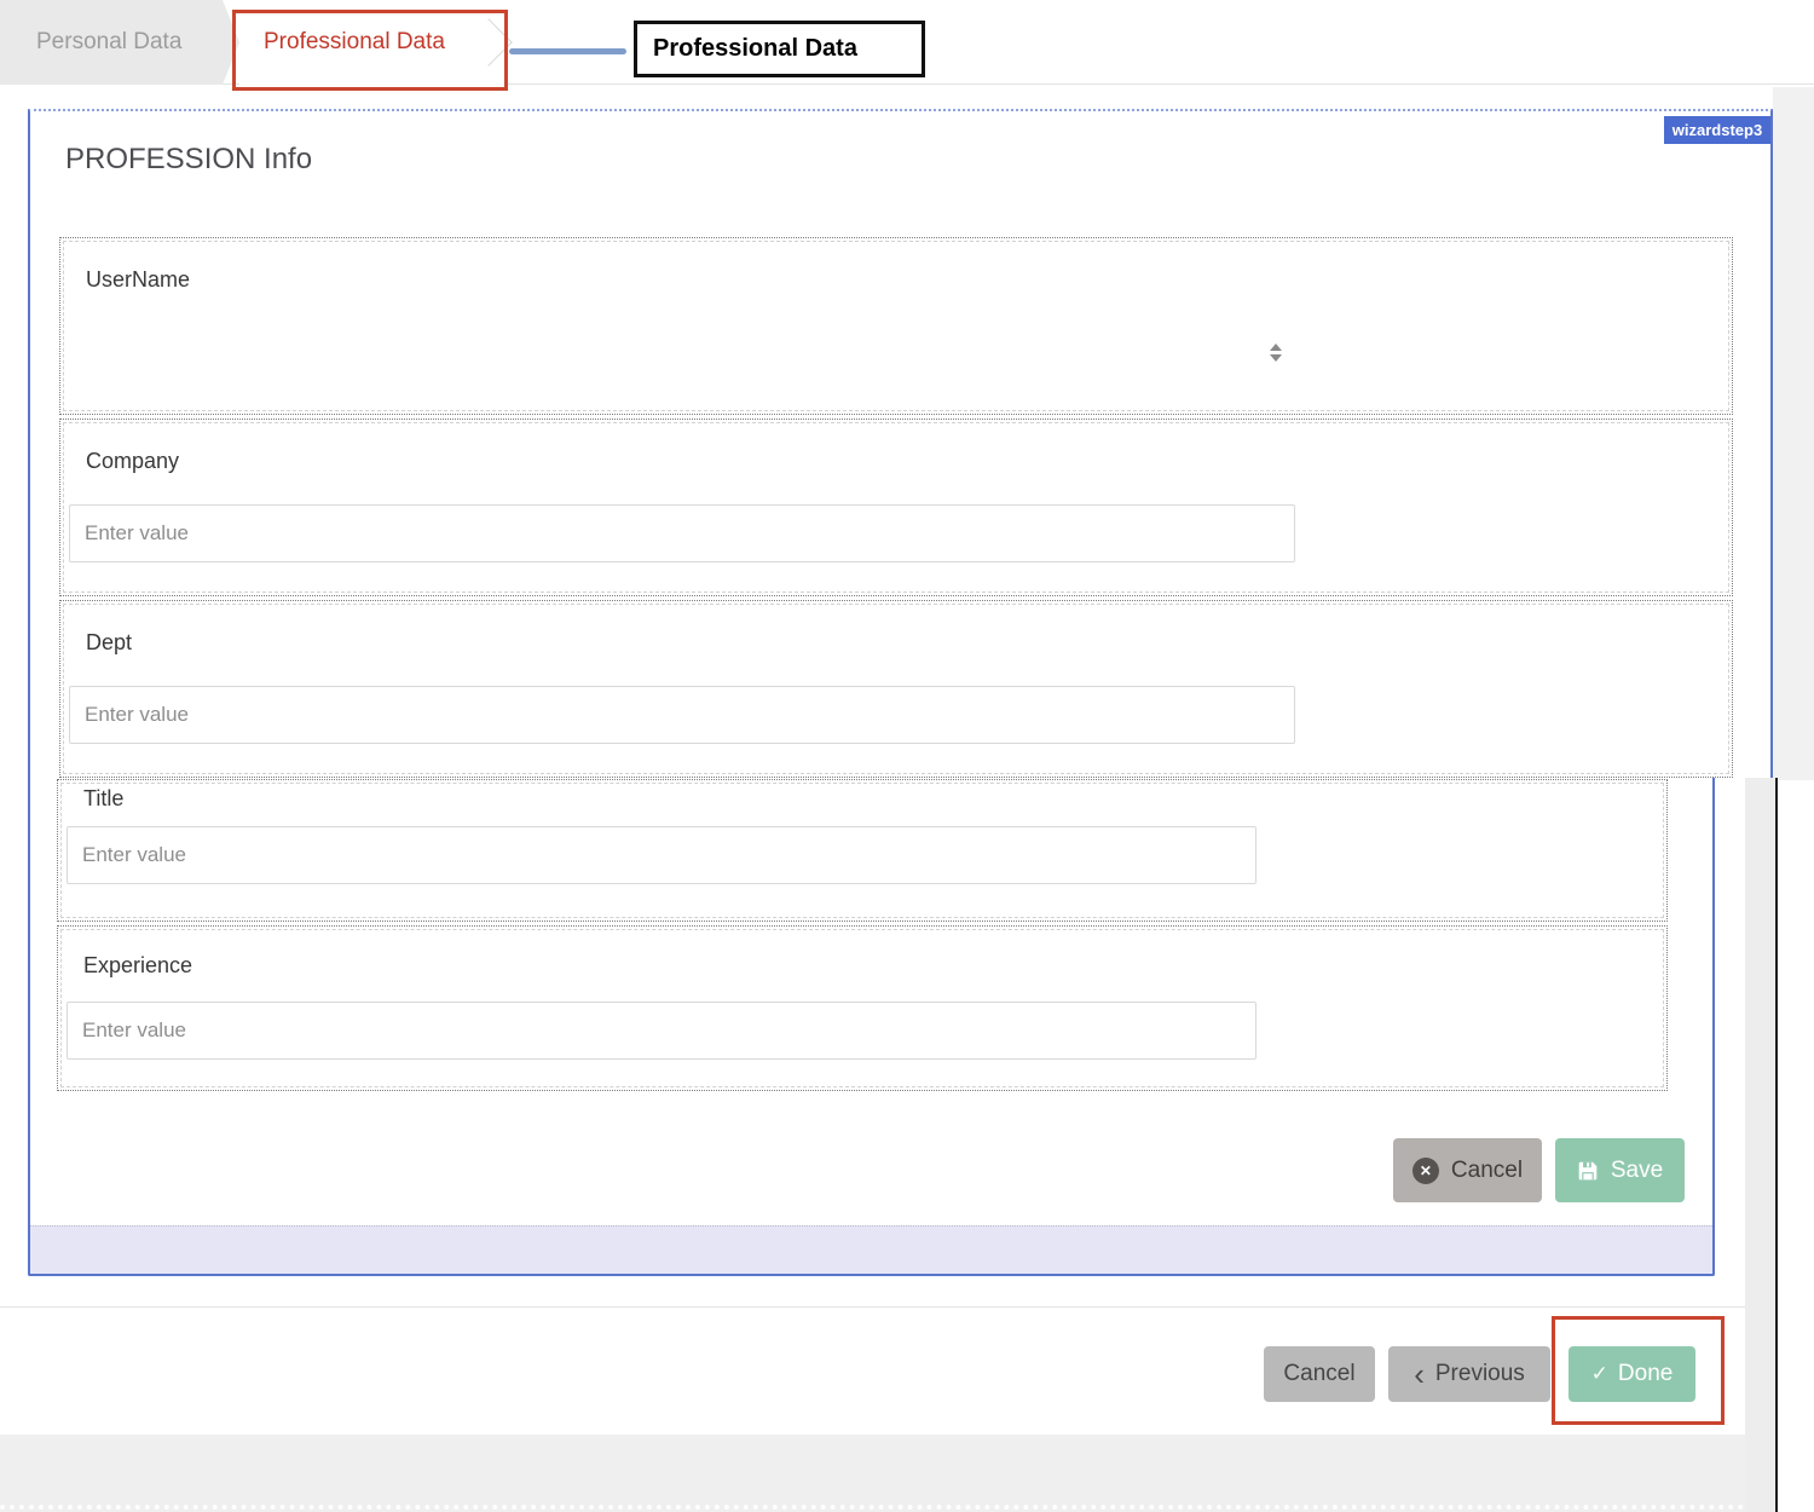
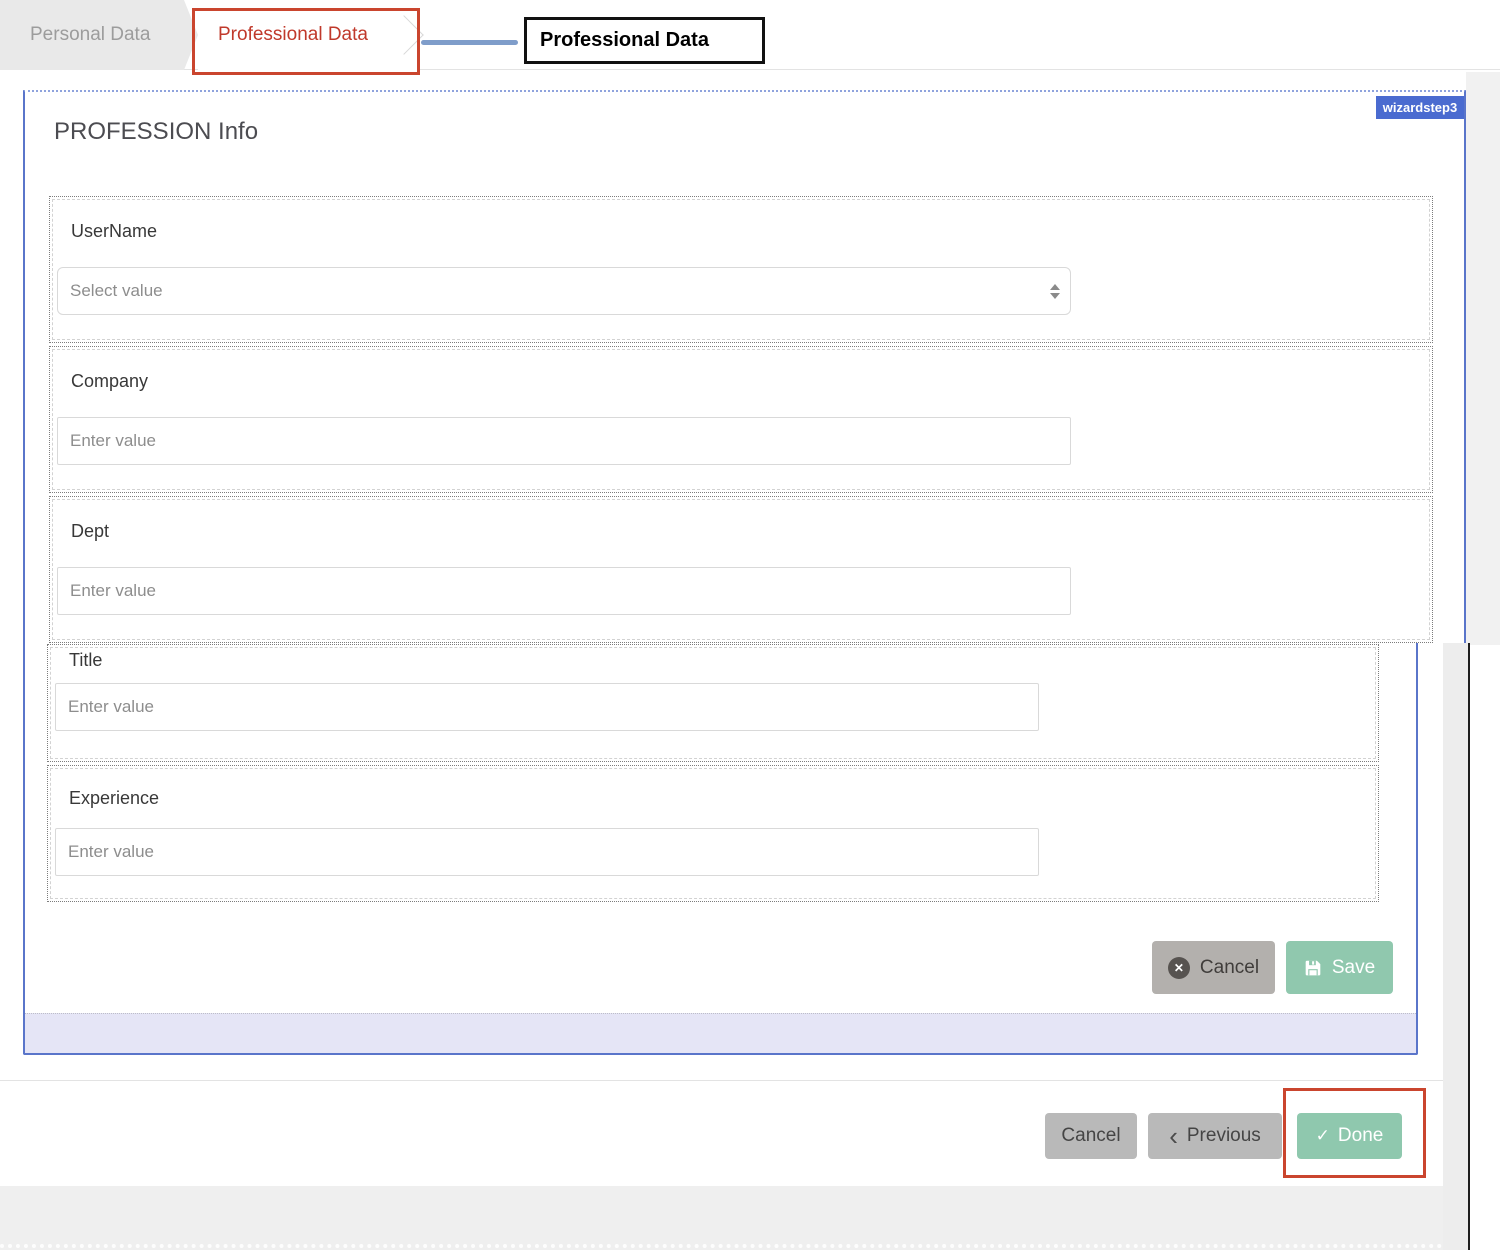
  Personal Data
  Professional Data
  Professional Data
  wizardstep3
  PROFESSION Info
  UserName
+ Select value
  Company
  Enter value
  Dept
  Enter value
  Title
  Enter value
  Experience
  Enter value
  ✕
  Cancel
  Save
  Cancel
  ‹
  Previous
  ✓
  Done
